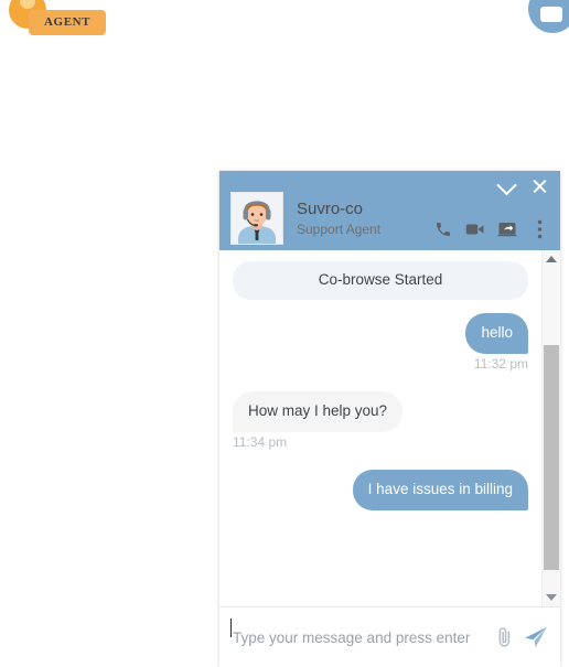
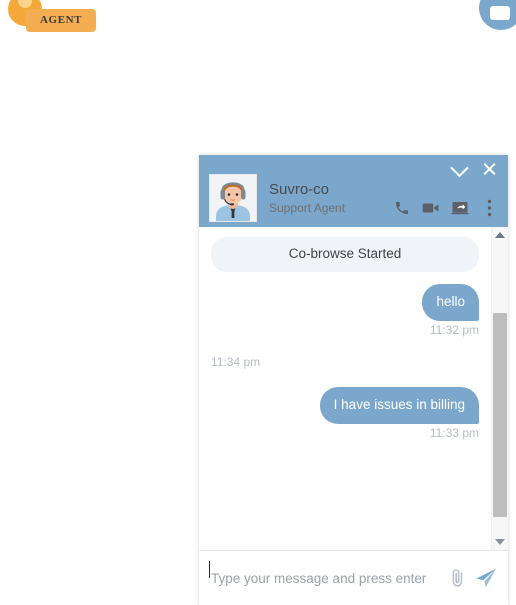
  AGENT
  Suvro-co
  Support Agent
  Co-browse Started
  hello
  11:32 pm
- How may I help you?
  11:34 pm
  I have issues in billing
+ 11:33 pm
  Type your message and press enter
